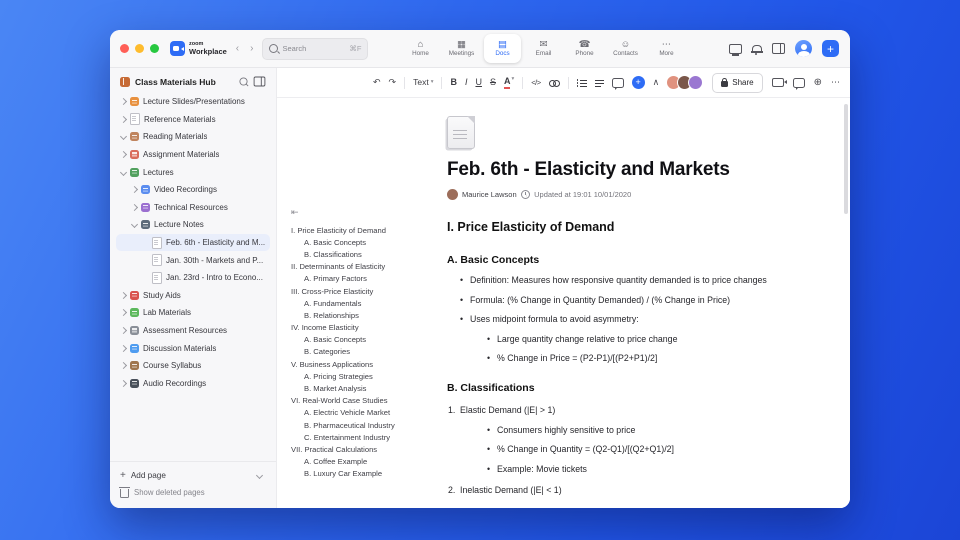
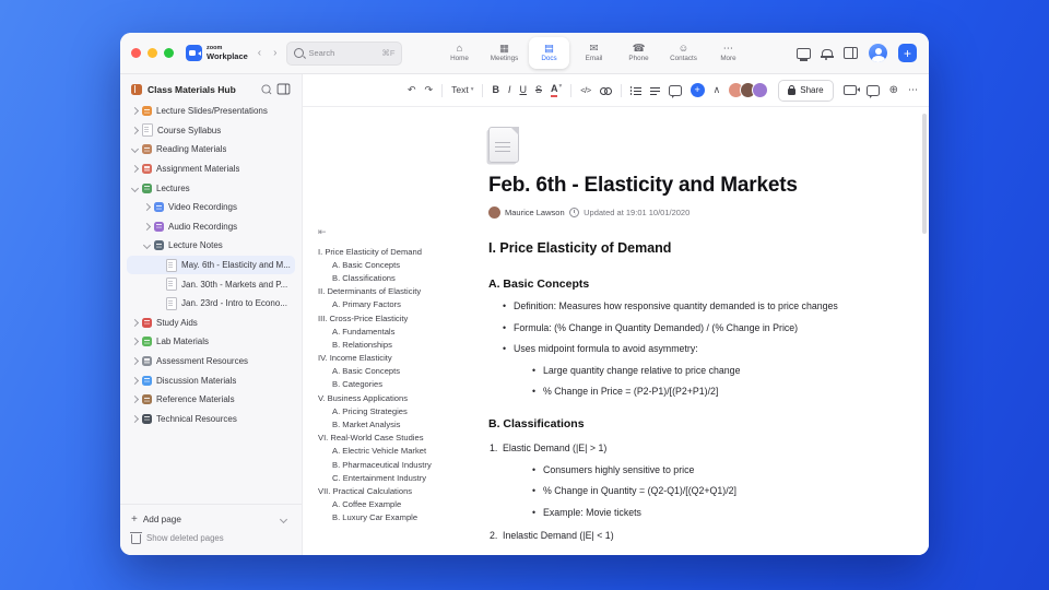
  Workplace
  ‹
  ›
  Search
  ⌘F
  ⌂
  ▦
  ▤
  ✉
  ☎
  ☺
  ⋯
  +
  Class Materials Hub
  Lecture Slides/Presentations
- Reference Materials
+ Course Syllabus
  Reading Materials
  Assignment Materials
  Lectures
  Video Recordings
- Technical Resources
+ Audio Recordings
  Lecture Notes
- Feb. 6th - Elasticity and M...
+ May. 6th - Elasticity and M...
  Jan. 30th - Markets and P...
  Jan. 23rd - Intro to Econo...
  Study Aids
  Lab Materials
  Assessment Resources
  Discussion Materials
- Course Syllabus
+ Reference Materials
- Audio Recordings
+ Technical Resources
  +
  Add page
  Show deleted pages
  ↶
  ↷
  Text
  B
  I
  U
  S
  A
  </>
  +
  ∧
  Share
  ⊕
  ⋯
  ⇤
  I. Price Elasticity of Demand
  A. Basic Concepts
  B. Classifications
  II. Determinants of Elasticity
  A. Primary Factors
  III. Cross-Price Elasticity
  A. Fundamentals
  B. Relationships
  IV. Income Elasticity
  A. Basic Concepts
  B. Categories
  V. Business Applications
  A. Pricing Strategies
  B. Market Analysis
  VI. Real-World Case Studies
  A. Electric Vehicle Market
  B. Pharmaceutical Industry
  C. Entertainment Industry
  VII. Practical Calculations
  A. Coffee Example
  B. Luxury Car Example
  Feb. 6th - Elasticity and Markets
  Maurice Lawson
  Updated at 19:01 10/01/2020
  I. Price Elasticity of Demand
  A. Basic Concepts
  •
  Definition: Measures how responsive quantity demanded is to price changes
  •
  Formula: (% Change in Quantity Demanded) / (% Change in Price)
  •
  Uses midpoint formula to avoid asymmetry:
  •
  Large quantity change relative to price change
  •
  % Change in Price = (P2-P1)/[(P2+P1)/2]
  B. Classifications
  1.
  Elastic Demand (|E| > 1)
  •
  Consumers highly sensitive to price
  •
  % Change in Quantity = (Q2-Q1)/[(Q2+Q1)/2]
  •
  Example: Movie tickets
  2.
  Inelastic Demand (|E| < 1)
